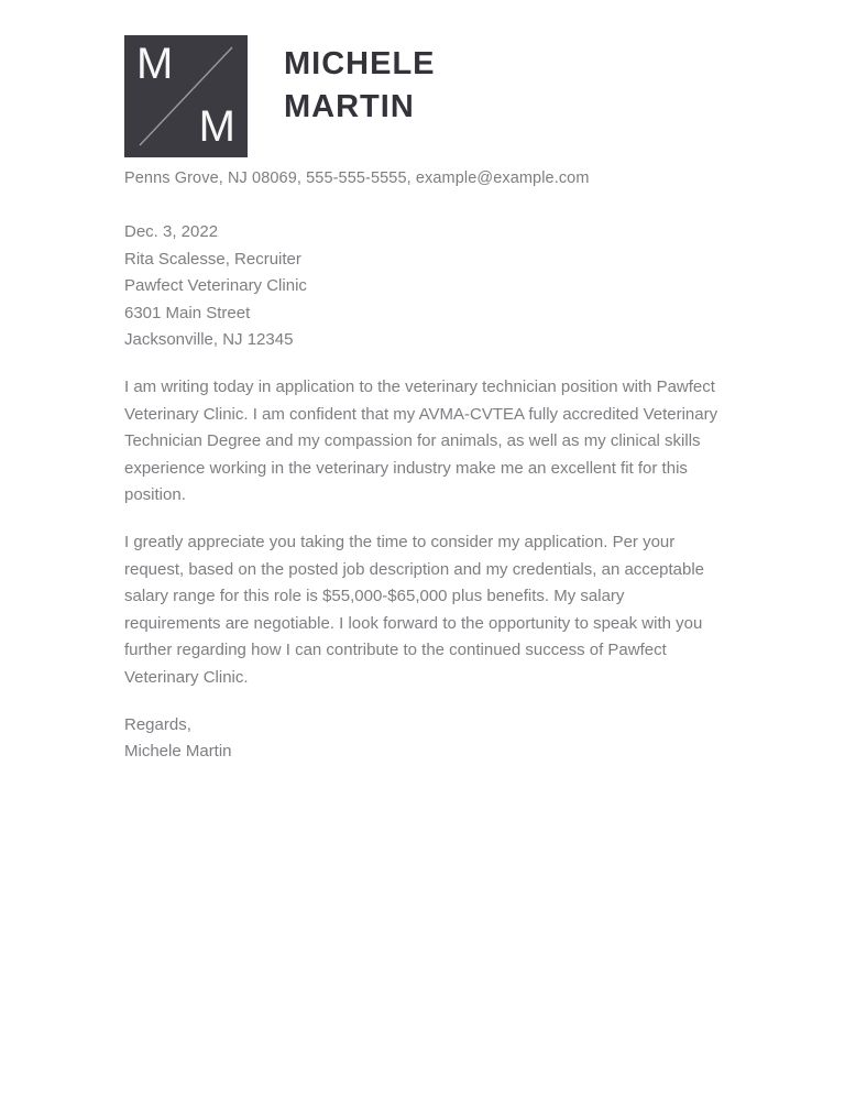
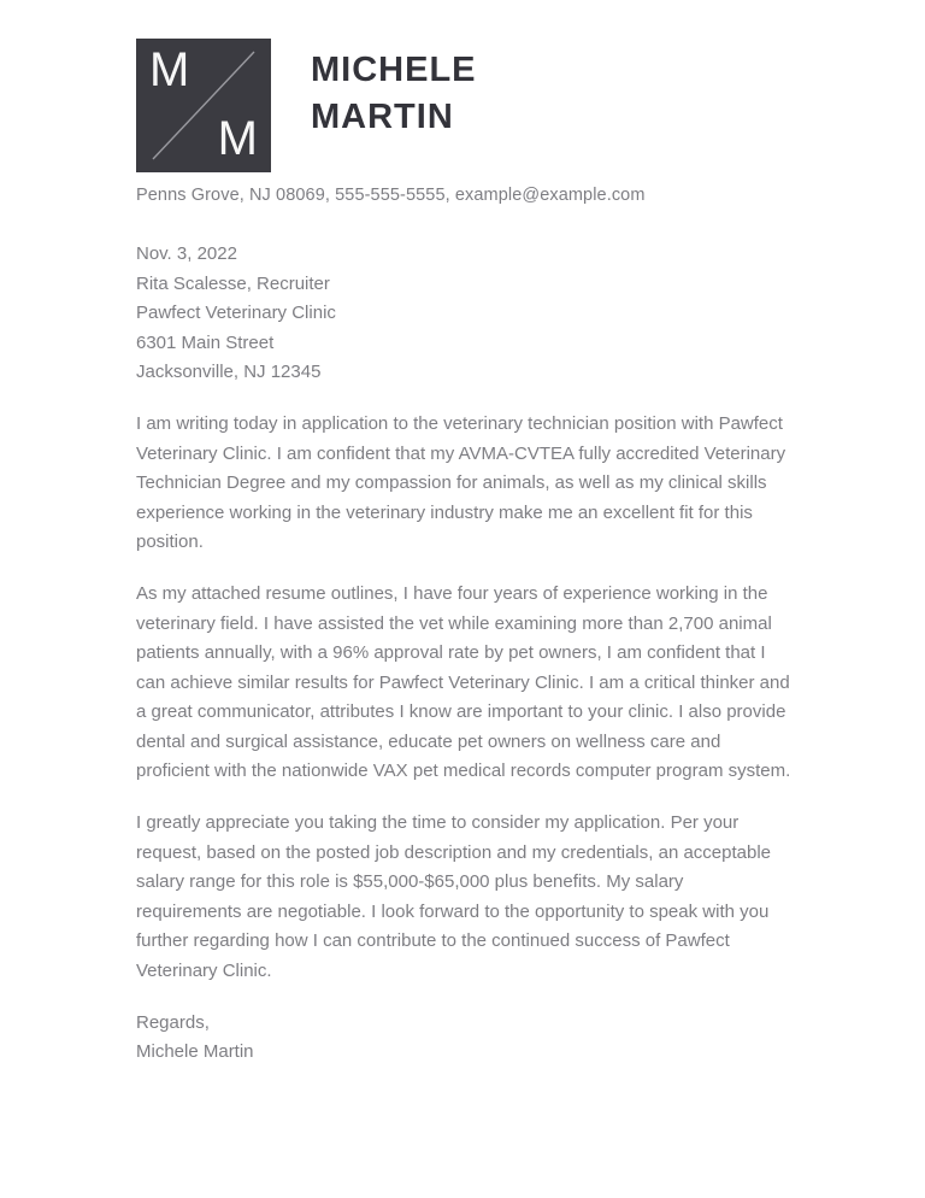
  M
  M
  MICHELE
  MARTIN
  Penns Grove, NJ 08069, 555-555-5555, example@example.com
- Dec. 3, 2022
+ Nov. 3, 2022
  Rita Scalesse, Recruiter
  Pawfect Veterinary Clinic
  6301 Main Street
  Jacksonville, NJ 12345
  I am writing today in application to the veterinary technician position with Pawfect Veterinary Clinic. I am confident that my AVMA-CVTEA fully accredited Veterinary Technician Degree and my compassion for animals, as well as my clinical skills experience working in the veterinary industry make me an excellent fit for this position.
+ As my attached resume outlines, I have four years of experience working in the veterinary field. I have assisted the vet while examining more than 2,700 animal patients annually, with a 96% approval rate by pet owners, I am confident that I can achieve similar results for Pawfect Veterinary Clinic. I am a critical thinker and a great communicator, attributes I know are important to your clinic. I also provide dental and surgical assistance, educate pet owners on wellness care and proficient with the nationwide VAX pet medical records computer program system.
  I greatly appreciate you taking the time to consider my application. Per your request, based on the posted job description and my credentials, an acceptable salary range for this role is $55,000-$65,000 plus benefits. My salary requirements are negotiable. I look forward to the opportunity to speak with you further regarding how I can contribute to the continued success of Pawfect Veterinary Clinic.
  Regards,
  Michele Martin
